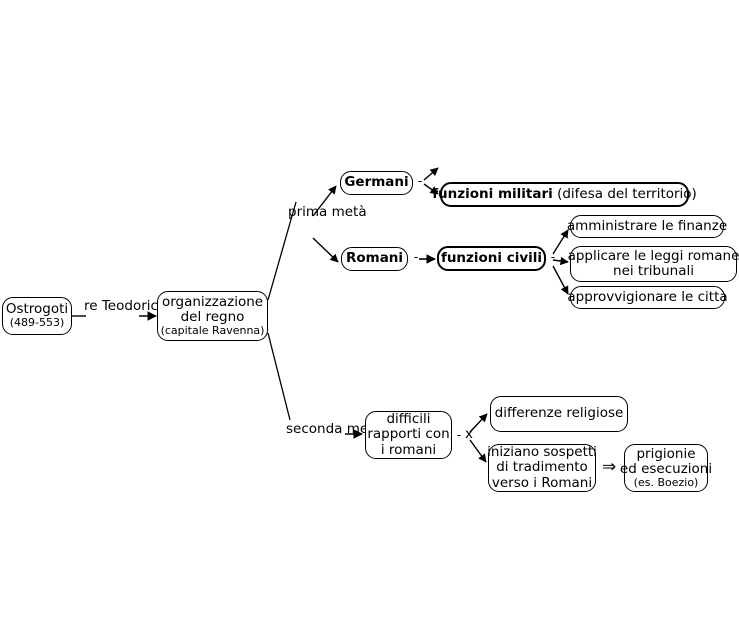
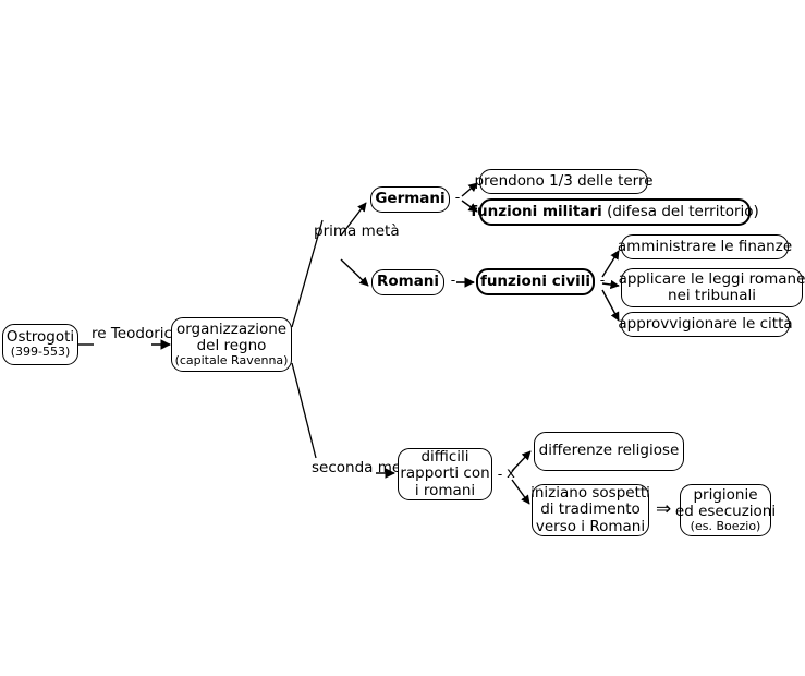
  Ostrogoti
- (489-553)
+ (399-553)
  re Teodoric
  organizzazione
  del regno
  (capitale Ravenna)
  prima metà
  seconda m
  Germani
  -
+ prendono 1/3 delle terre
  funzioni militari (difesa del territorio)
  Romani
  -
  funzioni civili
  -
  amministrare le finanze
  applicare le leggi romane
  nei tribunali
  approvvigionare le città
  difficili
  rapporti con
  i romani
  -
  x
  differenze religiose
  iniziano sospetti
  di tradimento
  verso i Romani
  ⇒
  prigionie
  ed esecuzioni
  (es. Boezio)
